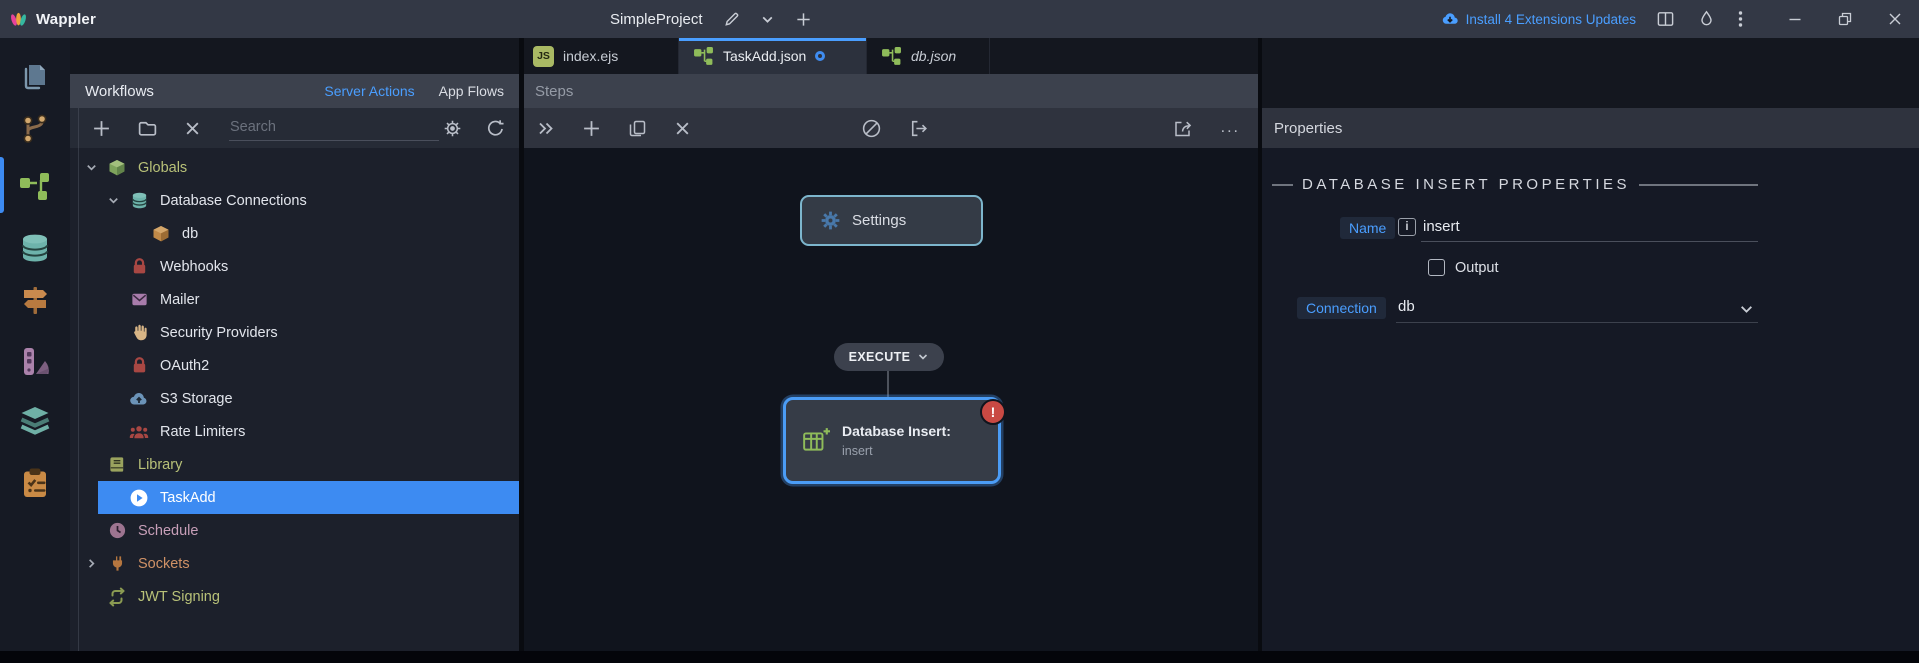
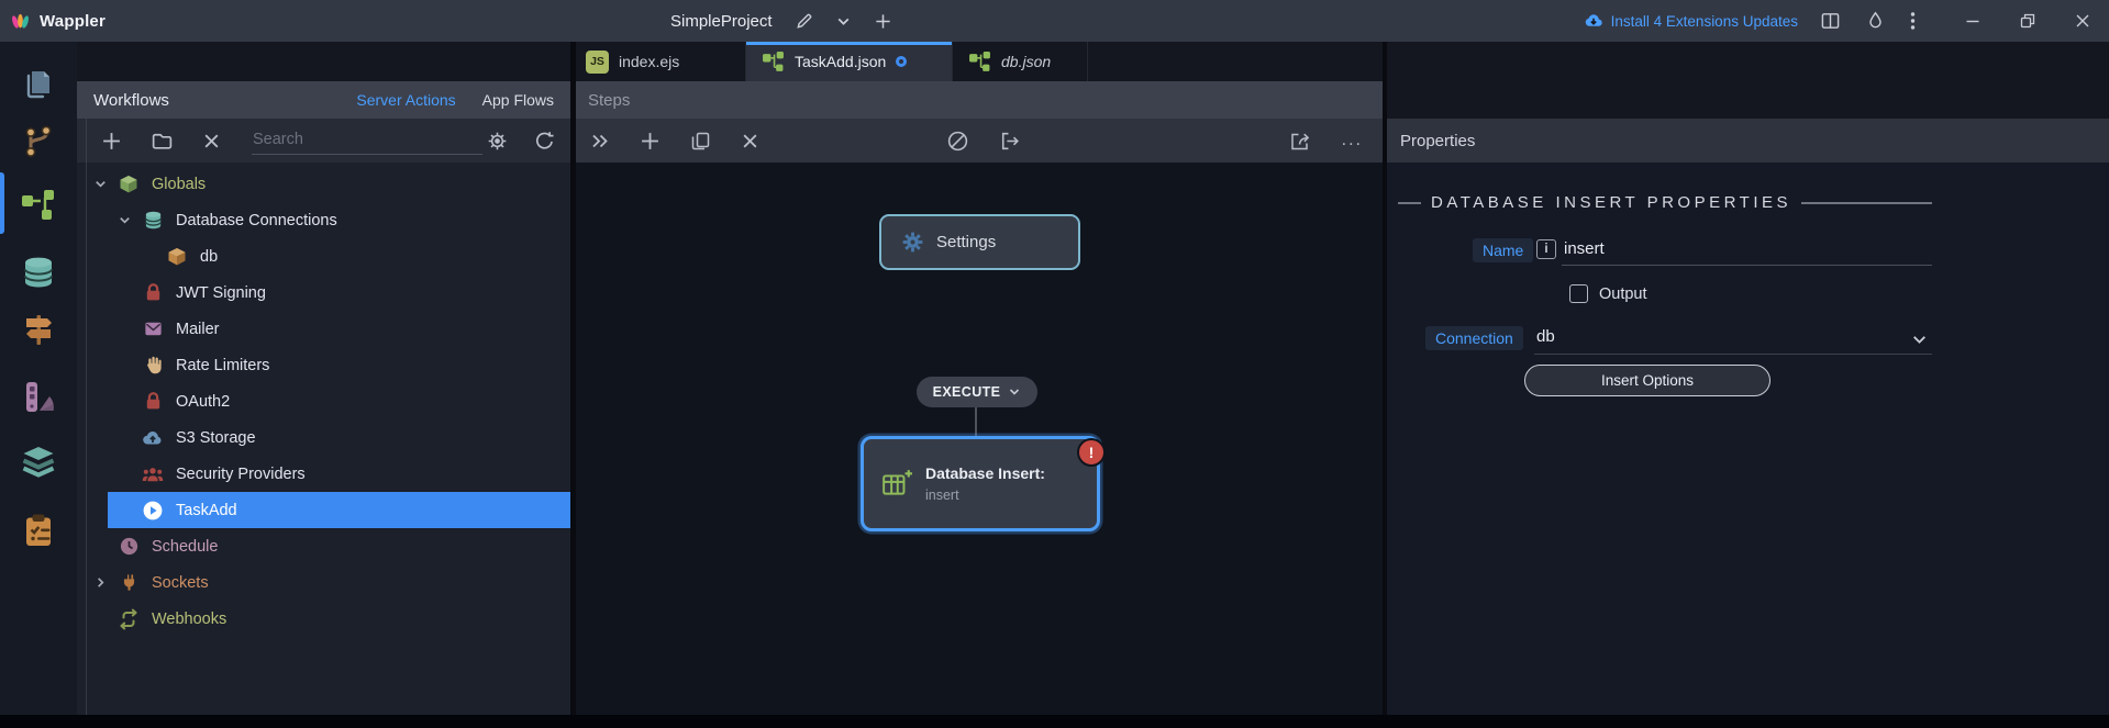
  Wappler
  SimpleProject
  Install 4 Extensions Updates
  JS
  index.ejs
  TaskAdd.json
  db.json
  Workflows
  Server Actions
  App Flows
  Steps
  Search
  ...
  Properties
  Globals
  Database Connections
  db
- Webhooks
+ JWT Signing
  Mailer
- Security Providers
+ Rate Limiters
  OAuth2
  S3 Storage
- Rate Limiters
+ Security Providers
- Library
  TaskAdd
  Schedule
  Sockets
- JWT Signing
+ Webhooks
  Settings
  EXECUTE
  Database Insert:
  insert
  !
  DATABASE INSERT PROPERTIES
  Name
  i
  insert
  Output
  Connection
  db
+ Insert Options
